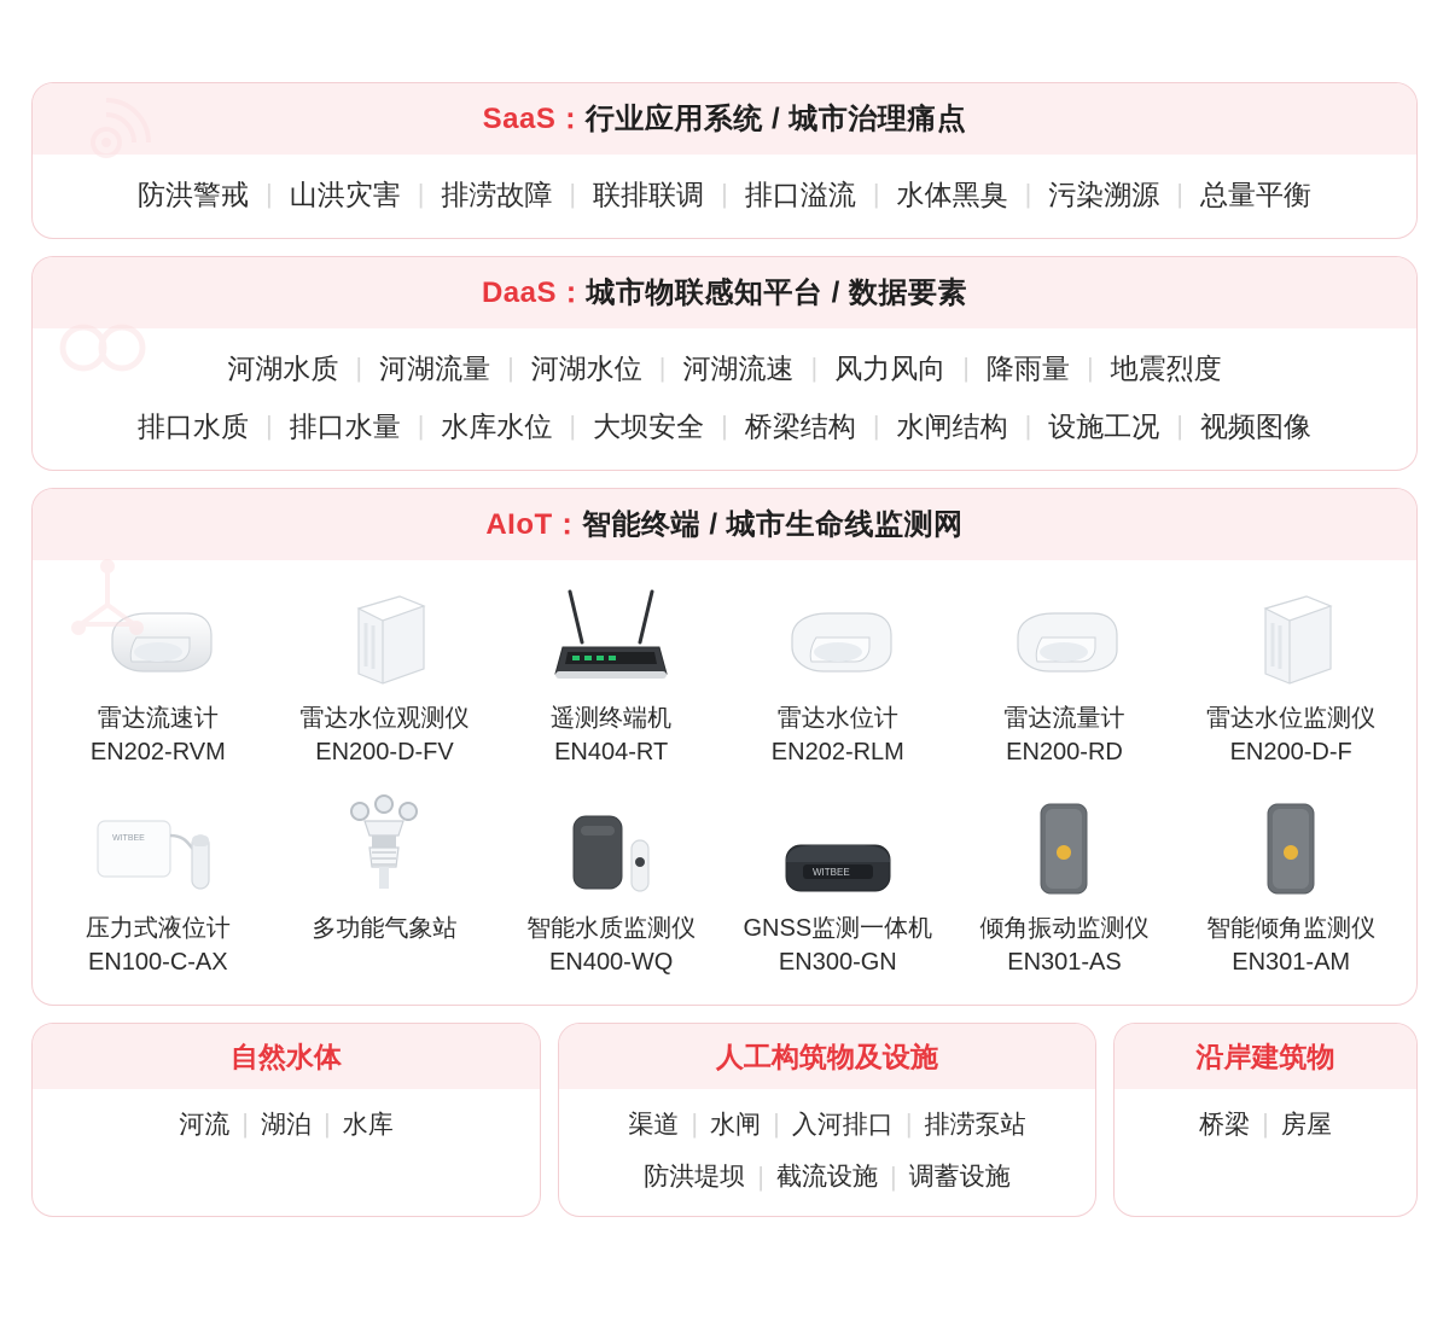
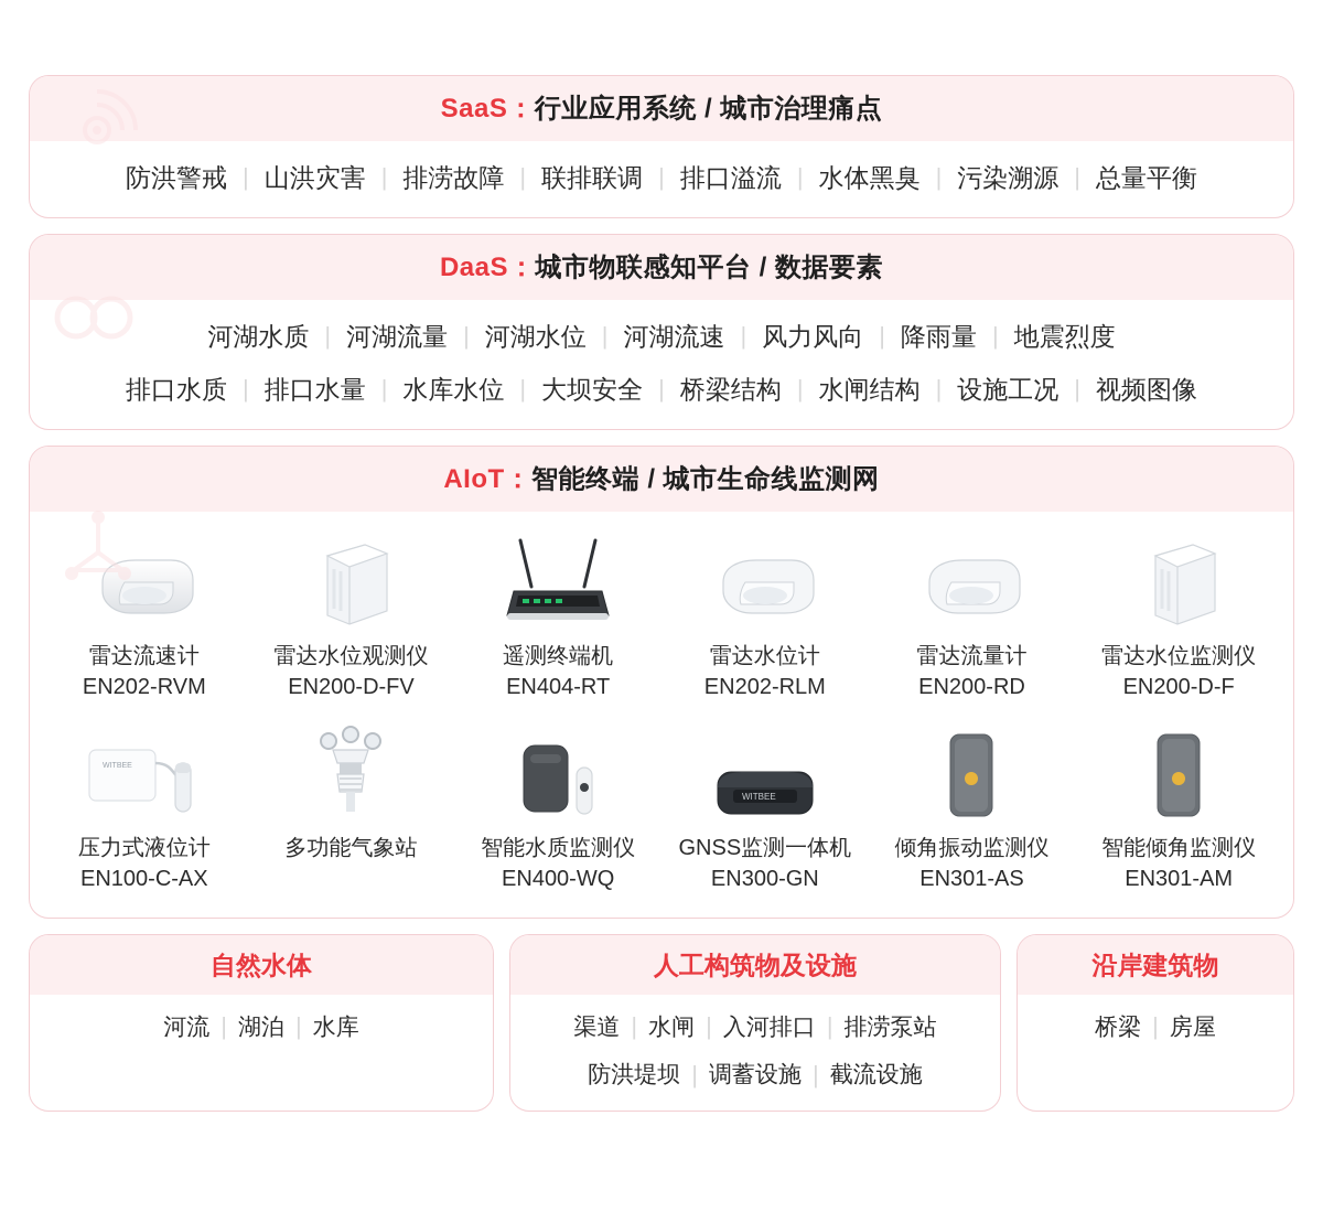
  SaaS：行业应用系统 / 城市治理痛点
  防洪警戒
  |
  山洪灾害
  |
  排涝故障
  |
  联排联调
  |
  排口溢流
  |
  水体黑臭
  |
  污染溯源
  |
  总量平衡
  DaaS：城市物联感知平台 / 数据要素
  河湖水质
  |
  河湖流量
  |
  河湖水位
  |
  河湖流速
  |
  风力风向
  |
  降雨量
  |
  地震烈度
  排口水质
  |
  排口水量
  |
  水库水位
  |
  大坝安全
  |
  桥梁结构
  |
  水闸结构
  |
  设施工况
  |
  视频图像
  AIoT：智能终端 / 城市生命线监测网
  雷达流速计
  EN202-RVM
  雷达水位观测仪
  EN200-D-FV
  遥测终端机
  EN404-RT
  雷达水位计
  EN202-RLM
  雷达流量计
  EN200-RD
  雷达水位监测仪
  EN200-D-F
  压力式液位计
  EN100-C-AX
  多功能气象站
  智能水质监测仪
  EN400-WQ
  WITBEE
  GNSS监测一体机
  EN300-GN
  倾角振动监测仪
  EN301-AS
  智能倾角监测仪
  EN301-AM
  自然水体
  河流
  |
  湖泊
  |
  水库
  人工构筑物及设施
  渠道
  |
  水闸
  |
  入河排口
  |
  排涝泵站
  防洪堤坝
  |
- 截流设施
+ 调蓄设施
  |
- 调蓄设施
+ 截流设施
  沿岸建筑物
  桥梁
  |
  房屋
